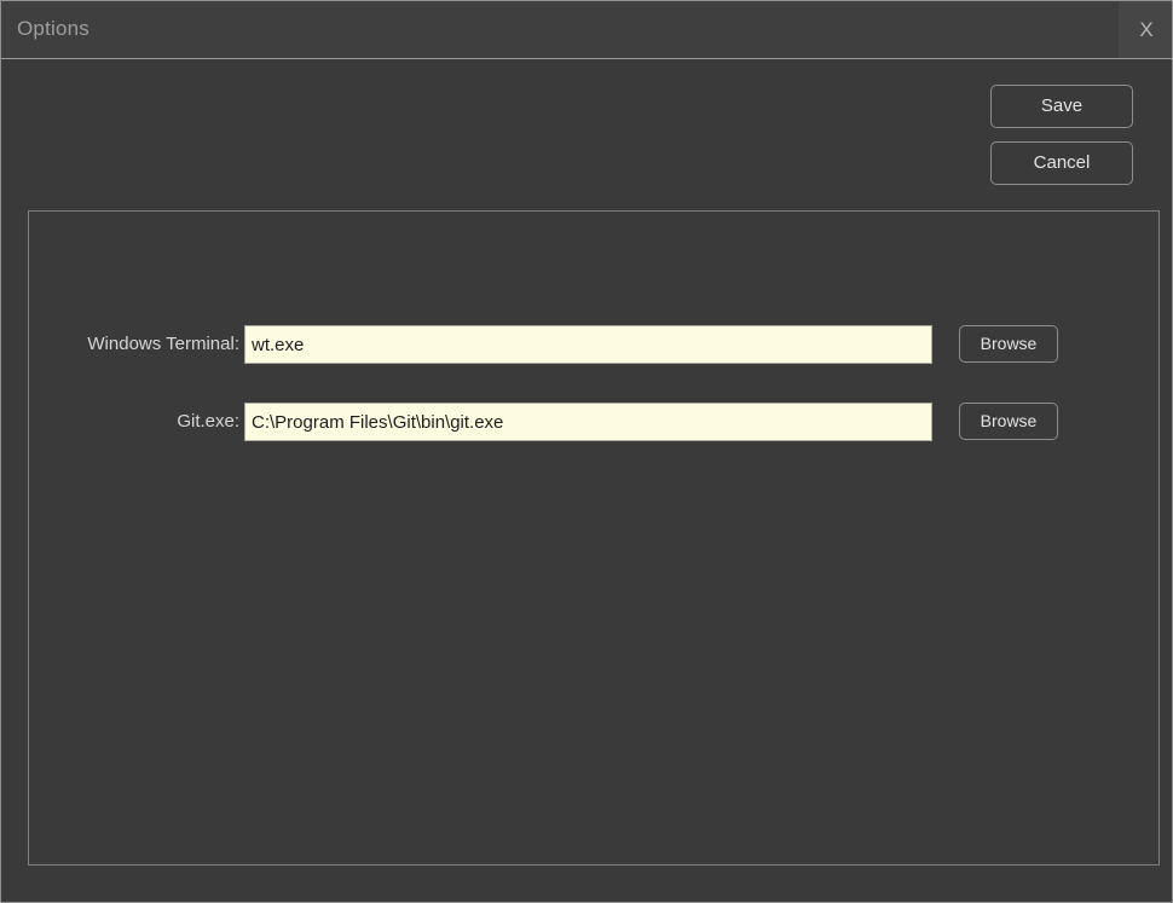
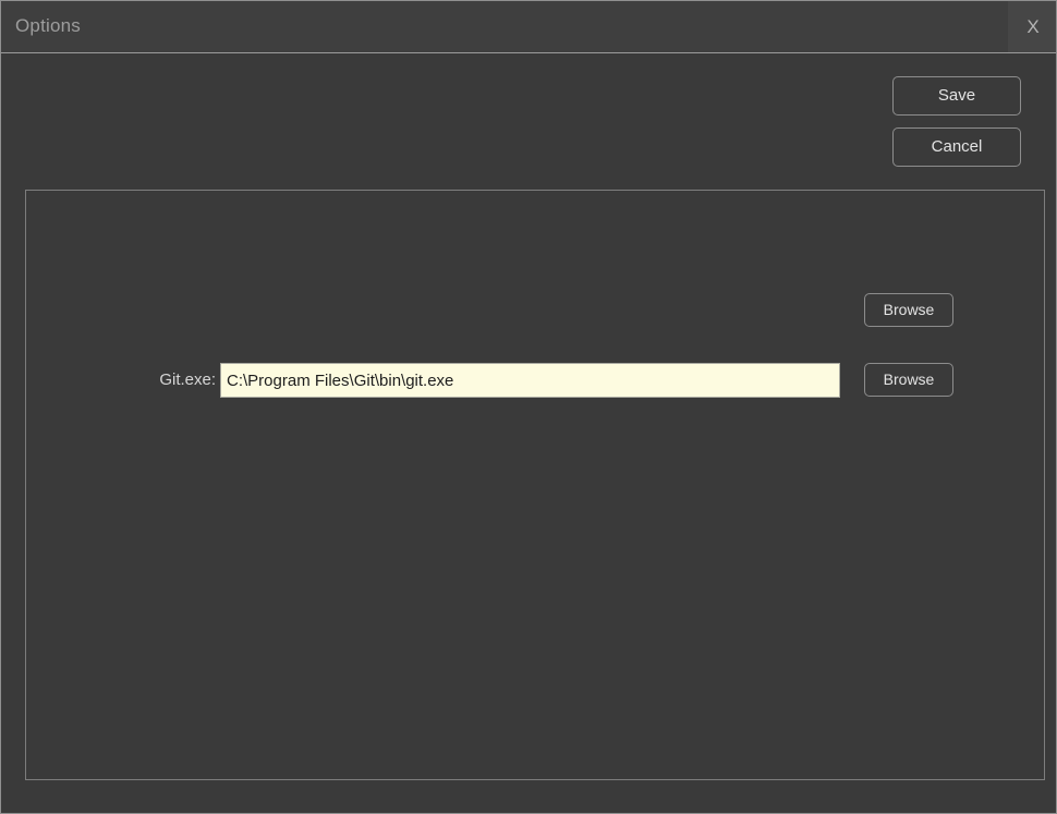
  Options
  X
  Save
  Cancel
- Windows Terminal:
- wt.exe
  Browse
  Git.exe:
  C:\Program Files\Git\bin\git.exe
  Browse
